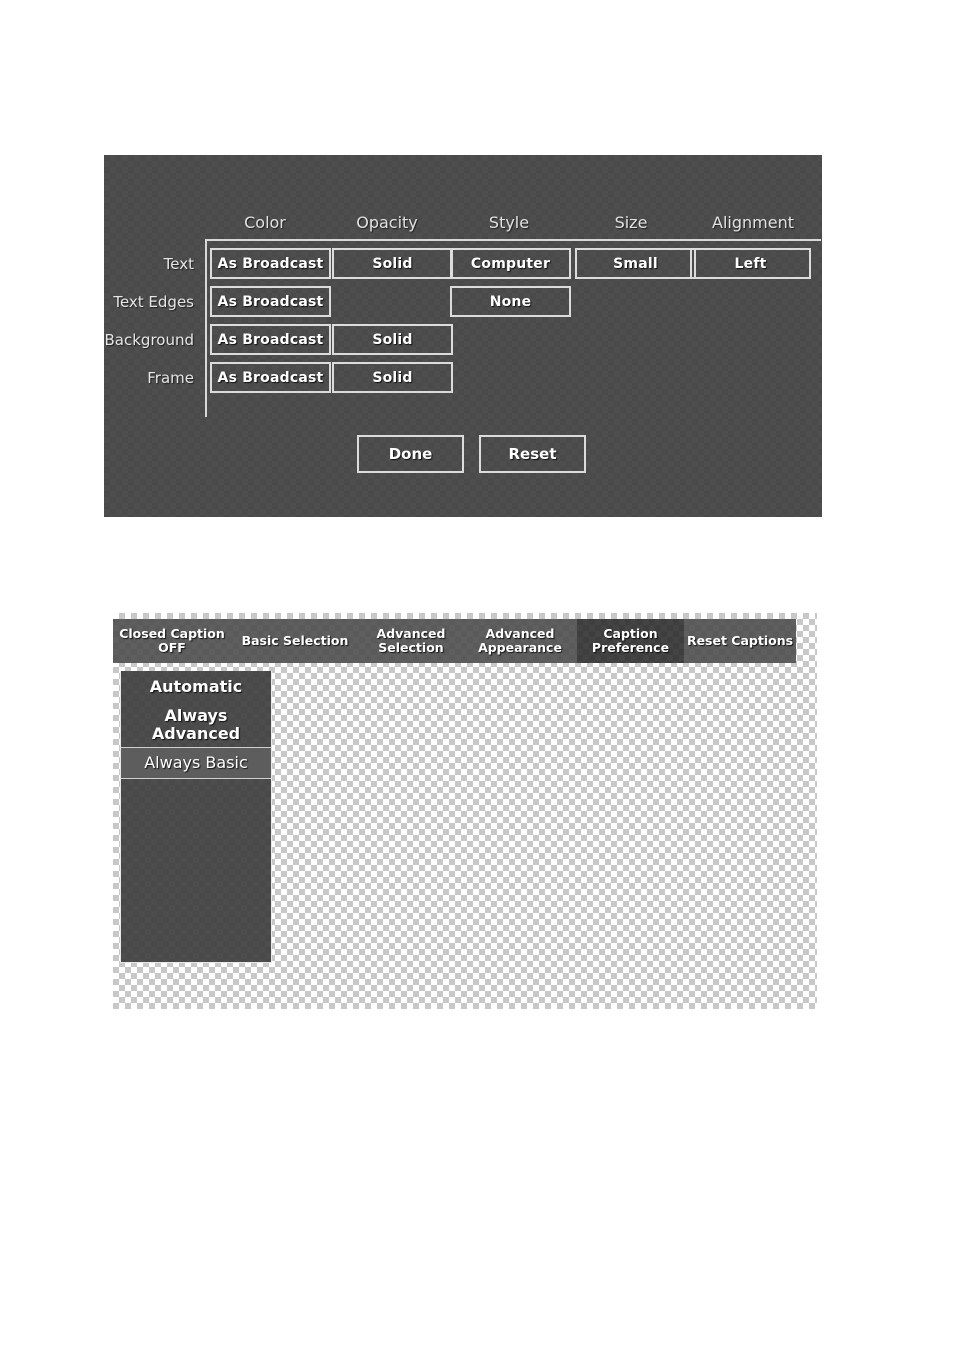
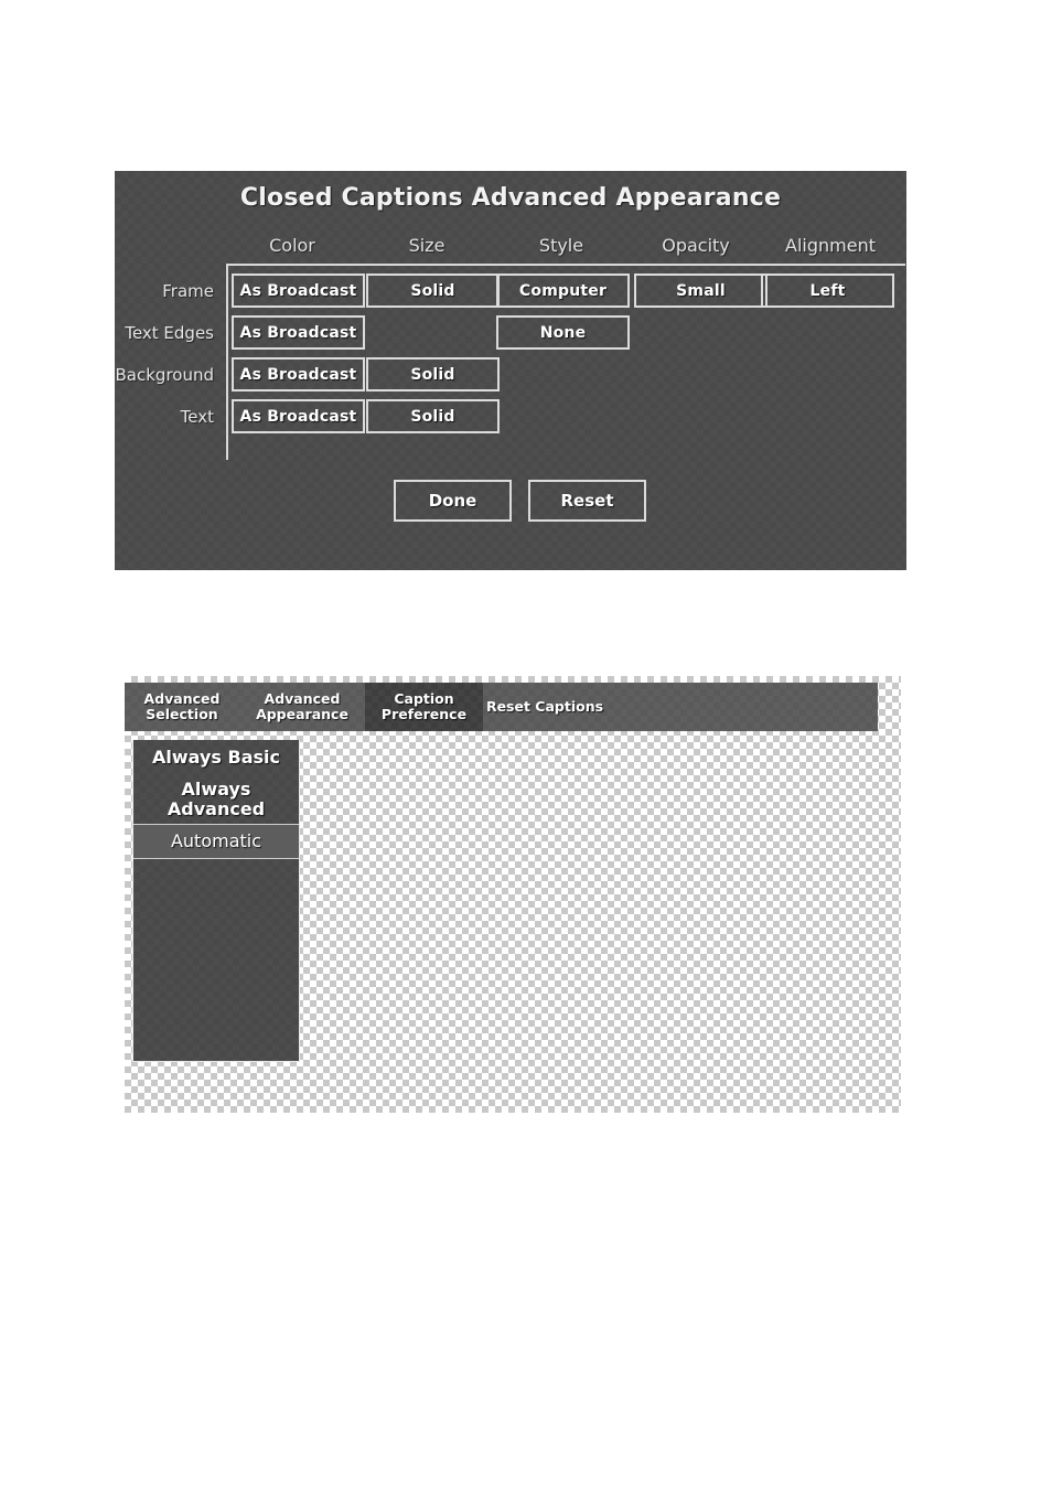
+ Closed Captions Advanced Appearance
  Color
- Opacity
+ Size
  Style
- Size
+ Opacity
  Alignment
- Text
+ Frame
  Text Edges
  Background
- Frame
+ Text
  As Broadcast
  Solid
  Computer
  Small
  Left
  As Broadcast
  None
  As Broadcast
  Solid
  As Broadcast
  Solid
  Done
  Reset
- Closed Caption
- OFF
- Basic Selection
  Advanced
  Selection
  Advanced
  Appearance
  Caption
  Preference
  Reset Captions
- Automatic
+ Always Basic
  Always
  Advanced
- Always Basic
+ Automatic
